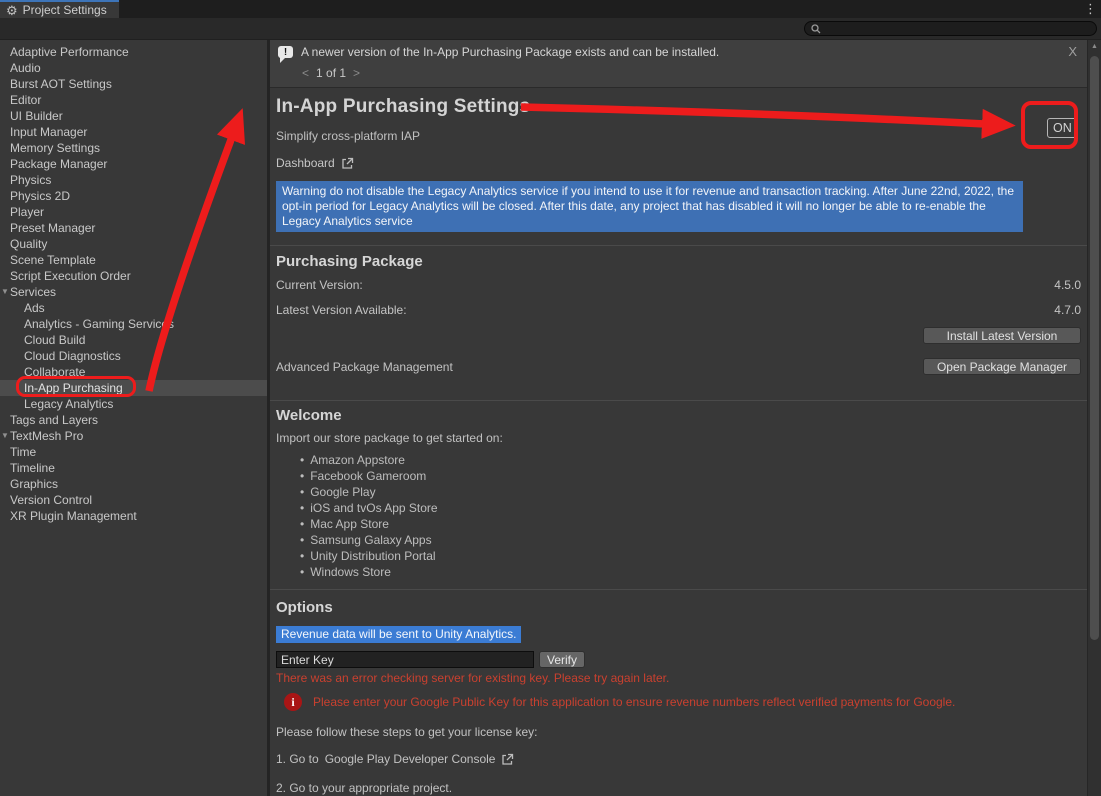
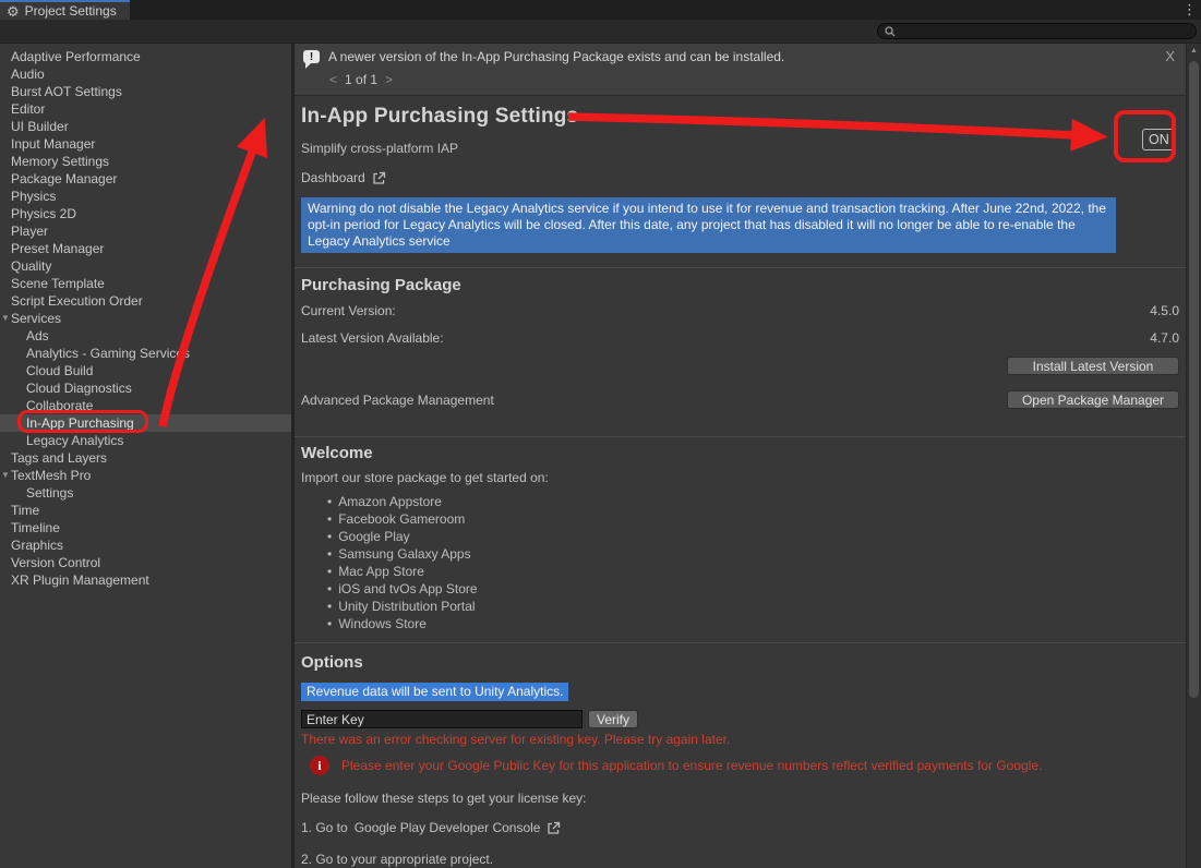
  ⚙
  Project Settings
  ⋮
  Adaptive Performance
  Audio
  Burst AOT Settings
  Editor
  UI Builder
  Input Manager
  Memory Settings
  Package Manager
  Physics
  Physics 2D
  Player
  Preset Manager
  Quality
  Scene Template
  Script Execution Order
  ▼
  Services
  Ads
  Analytics - Gaming Servics
  Cloud Build
  Cloud Diagnostics
  Collaborate
  In-App Purchasing
  Legacy Analytics
  Tags and Layers
  ▼
  TextMesh Pro
+ Settings
  Time
  Timeline
  Graphics
  Version Control
  XR Plugin Management
  !
  A newer version of the In-App Purchasing Package exists and can be installed.
  <
  1 of 1
  >
  X
  In-App Purchasing Setting
  Simplify cross-platform IAP
  Dashboard
  Warning do not disable the Legacy Analytics service if you intend to use it for revenue and transaction tracking. After June 22nd, 2022, the opt-in period for Legacy Analytics will be closed. After this date, any project that has disabled it will no longer be able to re-enable the Legacy Analytics service
  Purchasing Package
  Current Version:
  4.5.0
  Latest Version Available:
  4.7.0
  Install Latest Version
  Advanced Package Management
  Open Package Manager
  Welcome
  Import our store package to get started on:
  • Amazon Appstore
  • Facebook Gameroom
  • Google Play
- • iOS and tvOs App Store
+ • Samsung Galaxy Apps
  • Mac App Store
- • Samsung Galaxy Apps
+ • iOS and tvOs App Store
  • Unity Distribution Portal
  • Windows Store
  Options
  Revenue data will be sent to Unity Analytics.
  Enter Key
  Verify
  There was an error checking server for existing key. Please try again later.
  i
  Please enter your Google Public Key for this application to ensure revenue numbers reflect verified payments for Google.
  Please follow these steps to get your license key:
  1. Go to
  Google Play Developer Console
  2. Go to your appropriate project.
  ON
